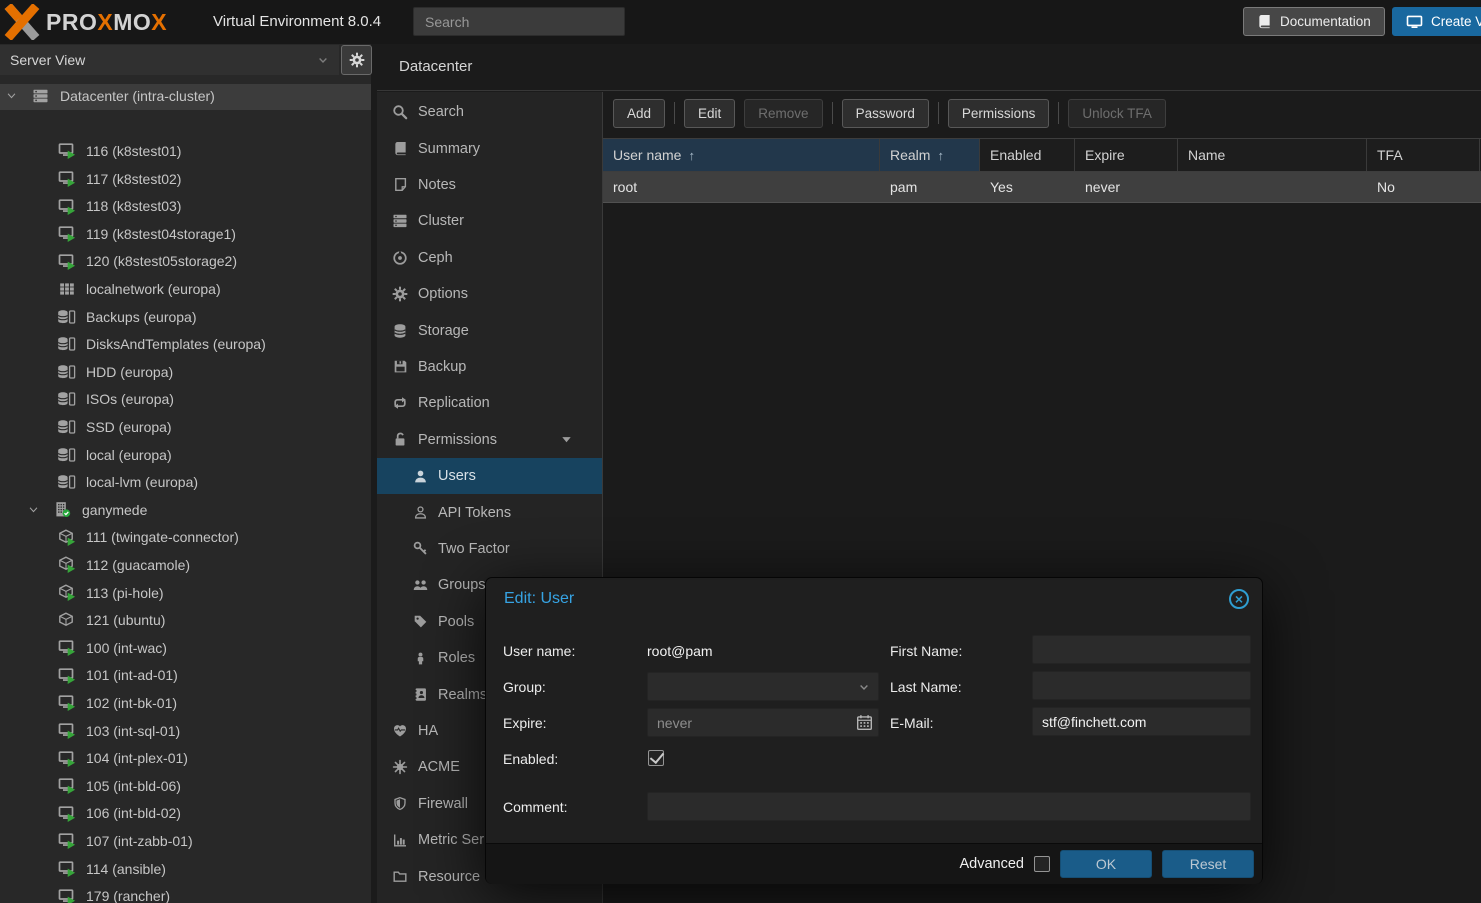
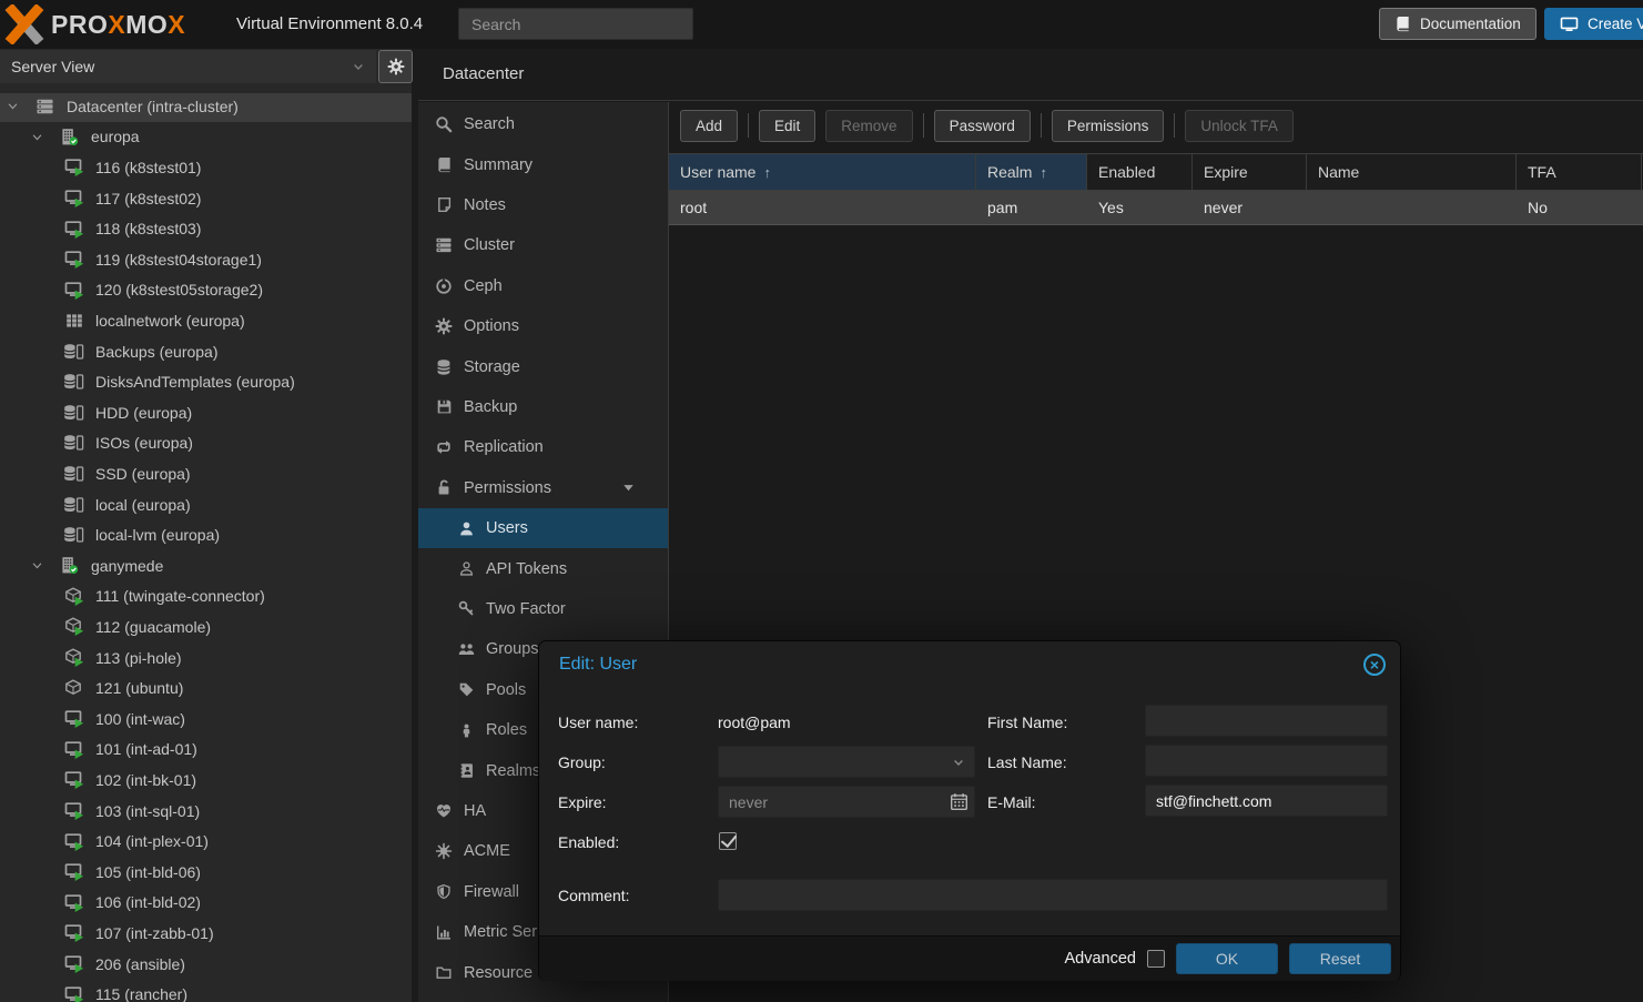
  PROXMOX
  Virtual Environment 8.0.4
  Search
  Documentation
  Create V
  Server View
  Datacenter (intra-cluster)
+ europa
  116 (k8stest01)
  117 (k8stest02)
  118 (k8stest03)
  119 (k8stest04storage1)
  120 (k8stest05storage2)
  localnetwork (europa)
  Backups (europa)
  DisksAndTemplates (europa)
  HDD (europa)
  ISOs (europa)
  SSD (europa)
  local (europa)
  local-lvm (europa)
  ganymede
  111 (twingate-connector)
  112 (guacamole)
  113 (pi-hole)
  121 (ubuntu)
  100 (int-wac)
  101 (int-ad-01)
  102 (int-bk-01)
  103 (int-sql-01)
  104 (int-plex-01)
  105 (int-bld-06)
  106 (int-bld-02)
  107 (int-zabb-01)
- 114 (ansible)
+ 206 (ansible)
- 179 (rancher)
+ 115 (rancher)
  Datacenter
  Search
  Summary
  Notes
  Cluster
  Ceph
  Options
  Storage
  Backup
  Replication
  Permissions
  Users
  API Tokens
  Two Factor
  Groups
  Pools
  Roles
  Realms
  HA
  ACME
  Firewall
  Metric Ser
  Resource
  Add
  Edit
  Remove
  Password
  Permissions
  Unlock TFA
  User name
  ↑
  Realm
  ↑
  Enabled
  Expire
  Name
  TFA
  root
  pam
  Yes
  never
  No
  Edit: User
  ×
  User name:
  root@pam
  Group:
  Expire:
  never
  Enabled:
  Comment:
  First Name:
  Last Name:
  E-Mail:
  stf@finchett.com
  Advanced
  OK
  Reset
